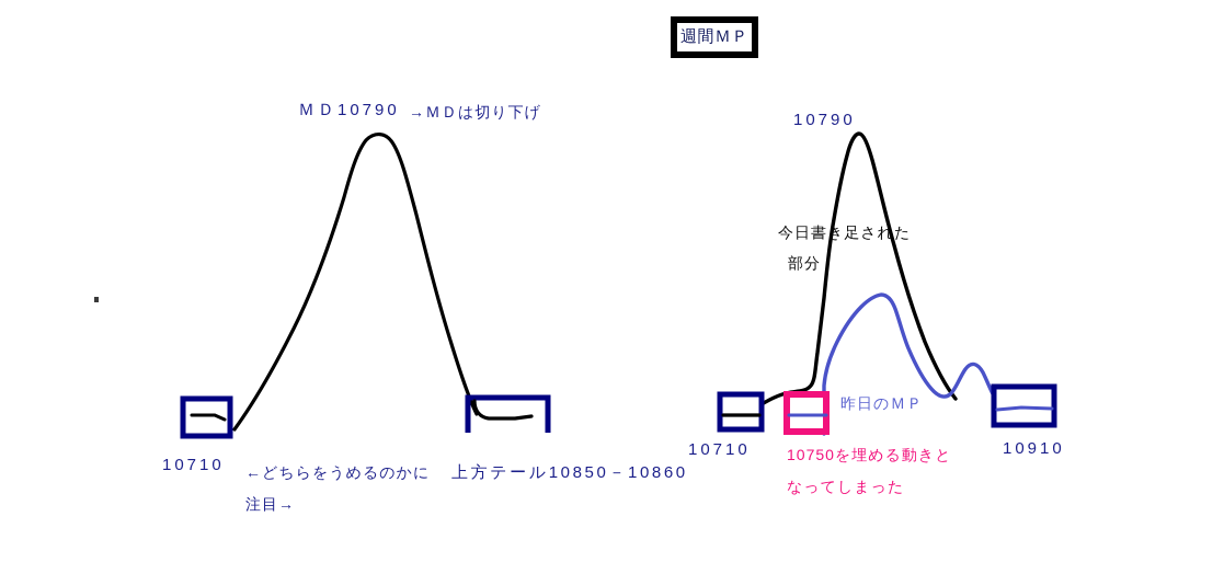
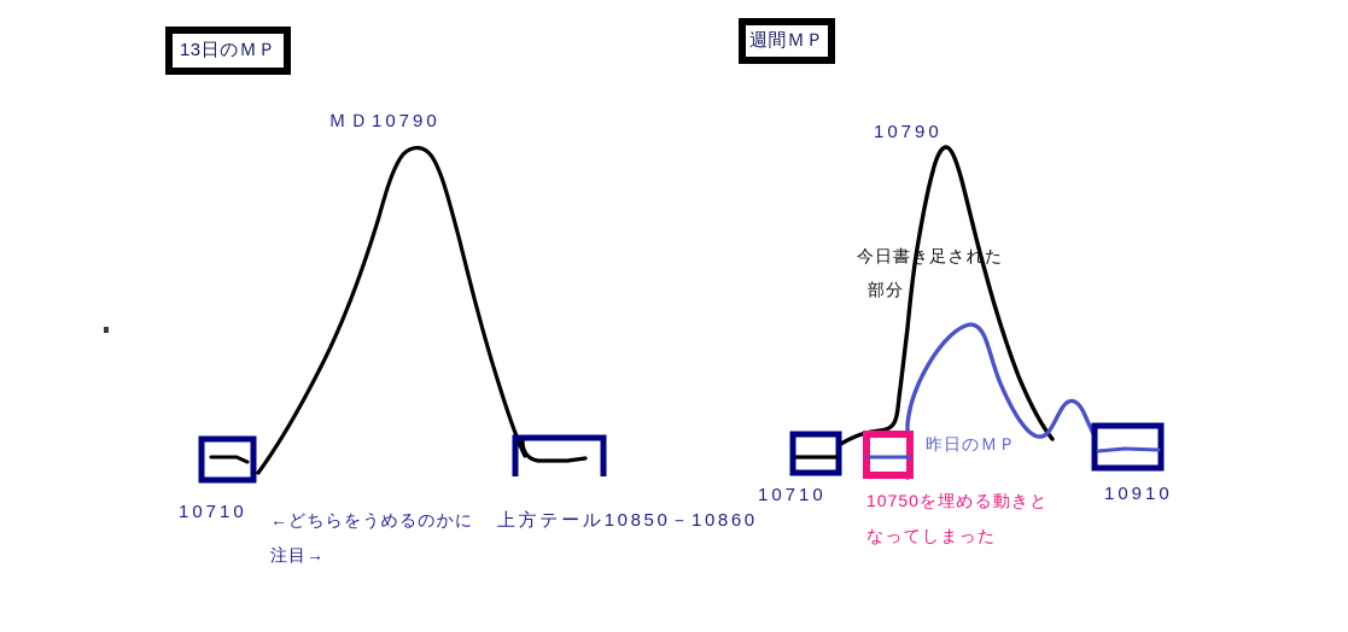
+ 13日のＭＰ
  週間ＭＰ
  ＭＤ10790
- →ＭＤは切り下げ
  10710
  ←どちらをうめるのかに
  注目→
  上方テール10850－10860
  10790
  今日書き足された
  部分
  昨日のＭＰ
  10710
  10750を埋める動きと
  なってしまった
  10910
